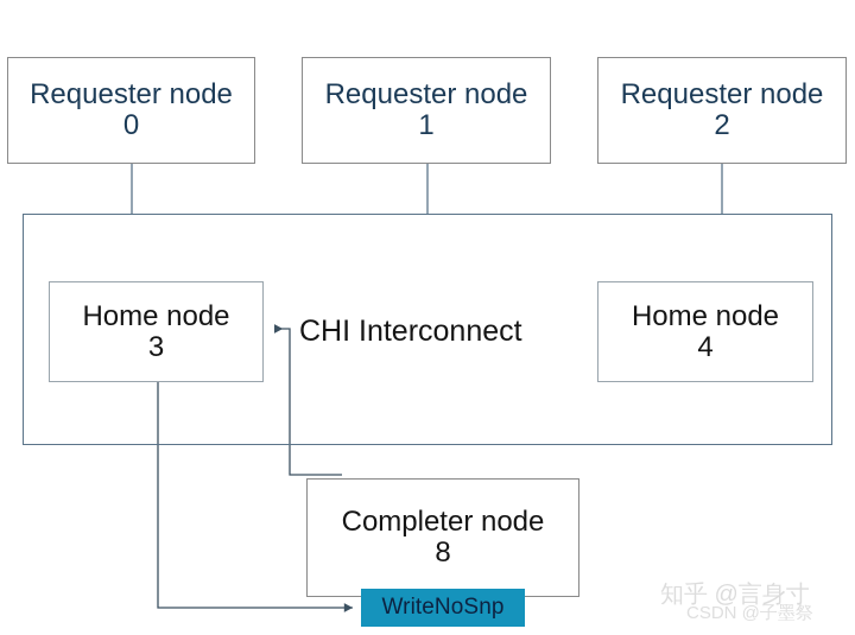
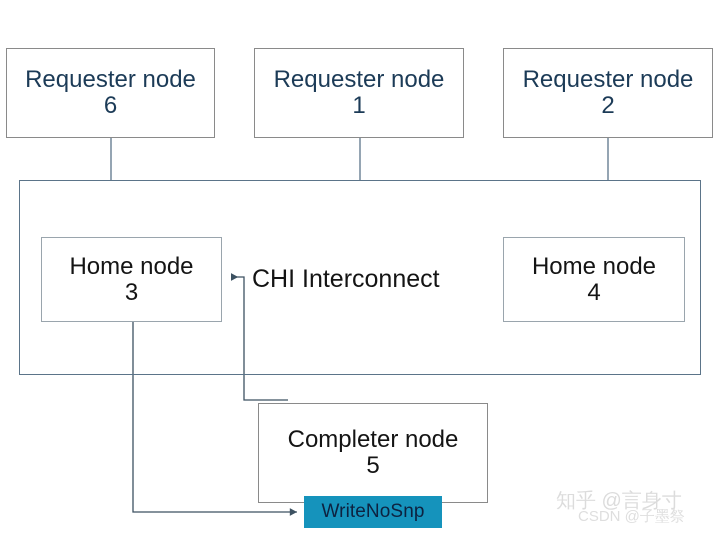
  Requester node
- 0
+ 6
  Requester node
  1
  Requester node
  2
  CHI Interconnect
  Home node
  3
  Home node
  4
  Completer node
- 8
+ 5
  WriteNoSnp
  知乎 @言身寸
  CSDN @子墨祭
